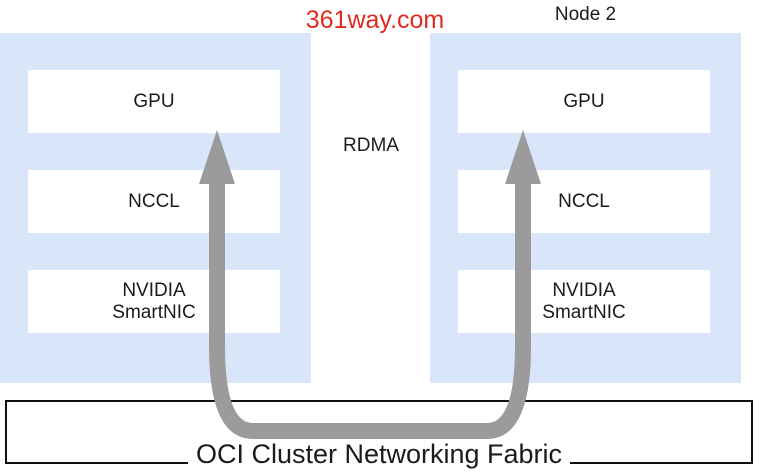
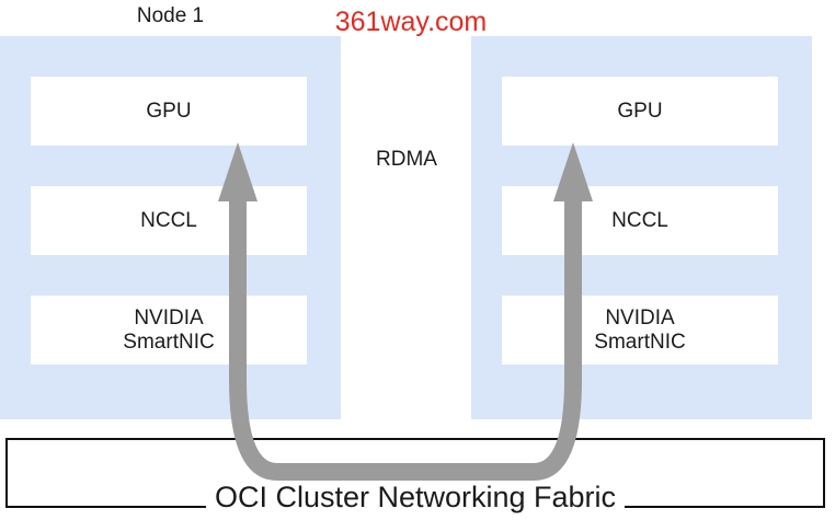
+ Node 1
  361way.com
- Node 2
  GPU
  NCCL
  NVIDIA
  SmartNIC
  GPU
  NCCL
  NVIDIA
  SmartNIC
  RDMA
  OCI Cluster Networking Fabric
